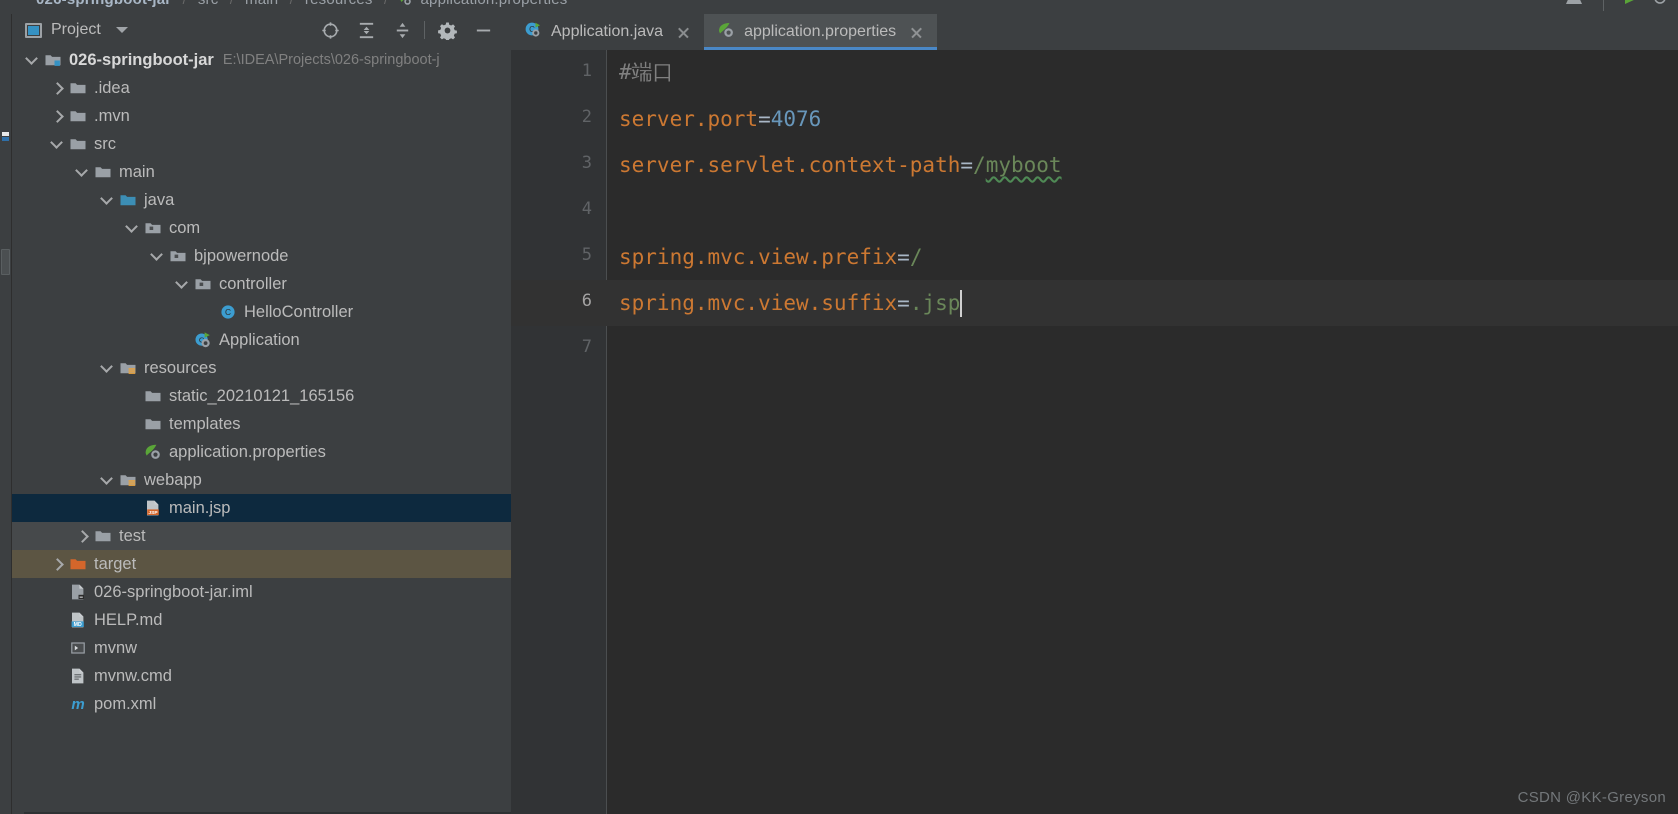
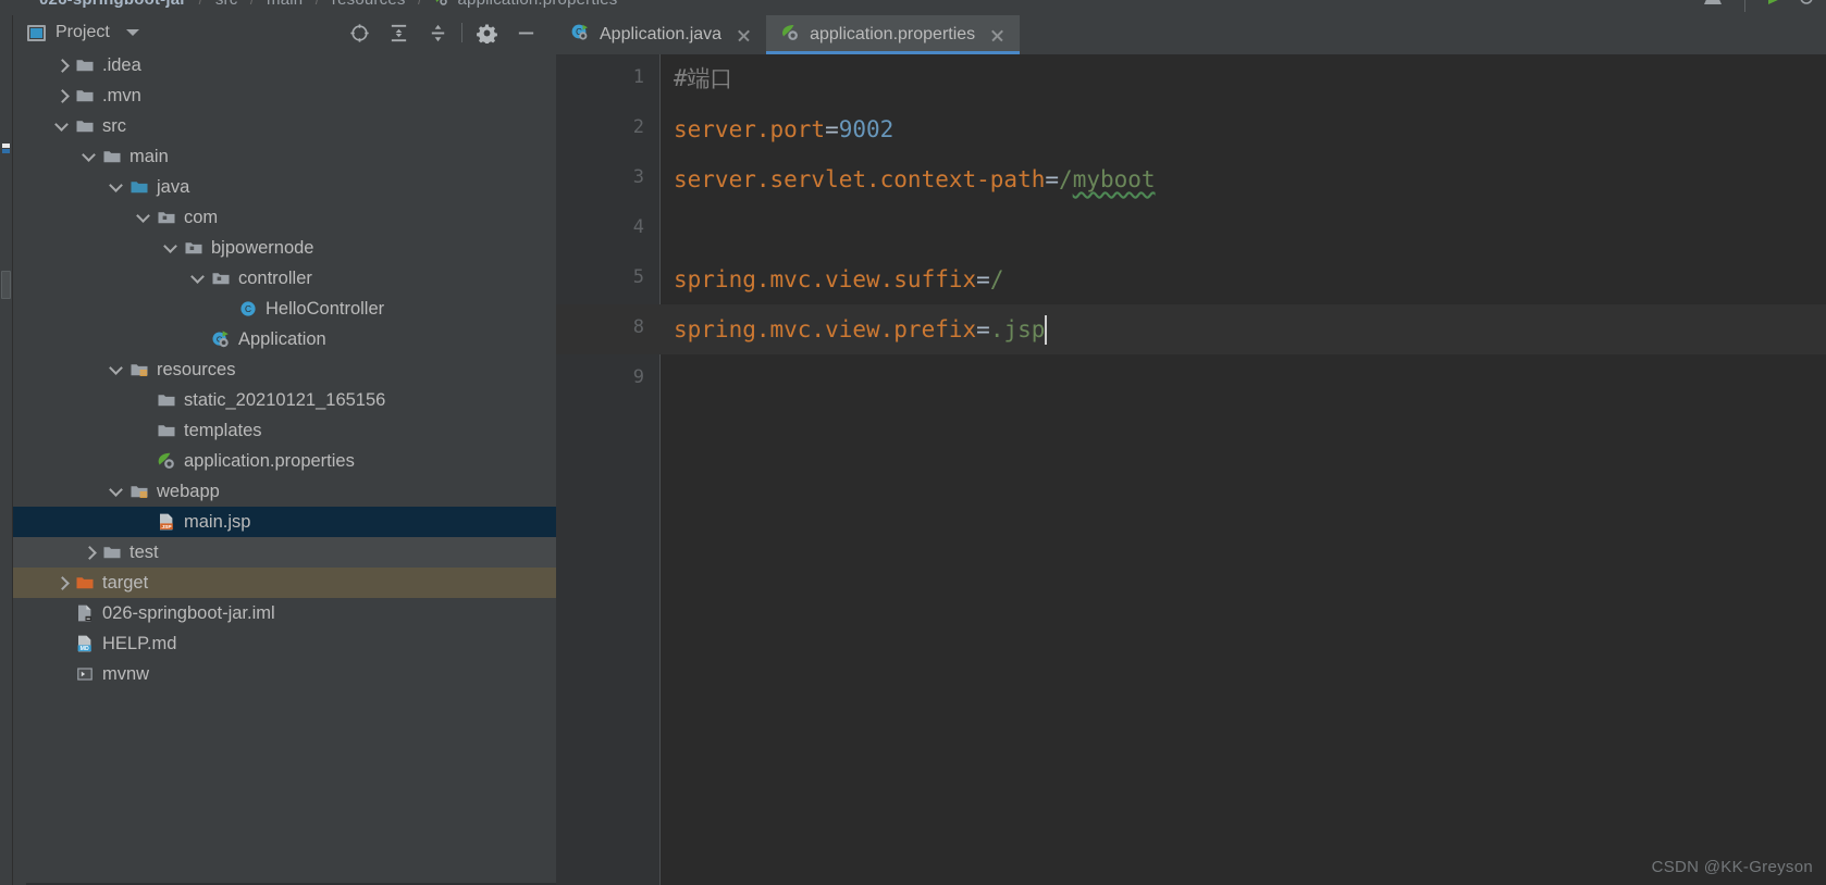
  Project
- 026-springboot-jar
- E:\IDEA\Projects\026-springboot-j
  .idea
  .mvn
  src
  main
  java
  com
  bjpowernode
  controller
  C
  HelloController
  C
  Application
  resources
  static_20210121_165156
  templates
  application.properties
  webapp
  main.jsp
  test
  target
  026-springboot-jar.iml
  HELP.md
  mvnw
- mvnw.cmd
- m
- pom.xml
  C
  Application.java
  application.properties
  1
  2
  3
  4
  5
- 6
+ 8
- 7
+ 9
  #端口
  server.port
  =
- 4076
+ 9002
  server.servlet.context-path
  =
  /
  myboot
- spring.mvc.view.prefix
+ spring.mvc.view.suffix
  =
  /
- spring.mvc.view.suffix
+ spring.mvc.view.prefix
  =
  .jsp
  CSDN @KK-Greyson
